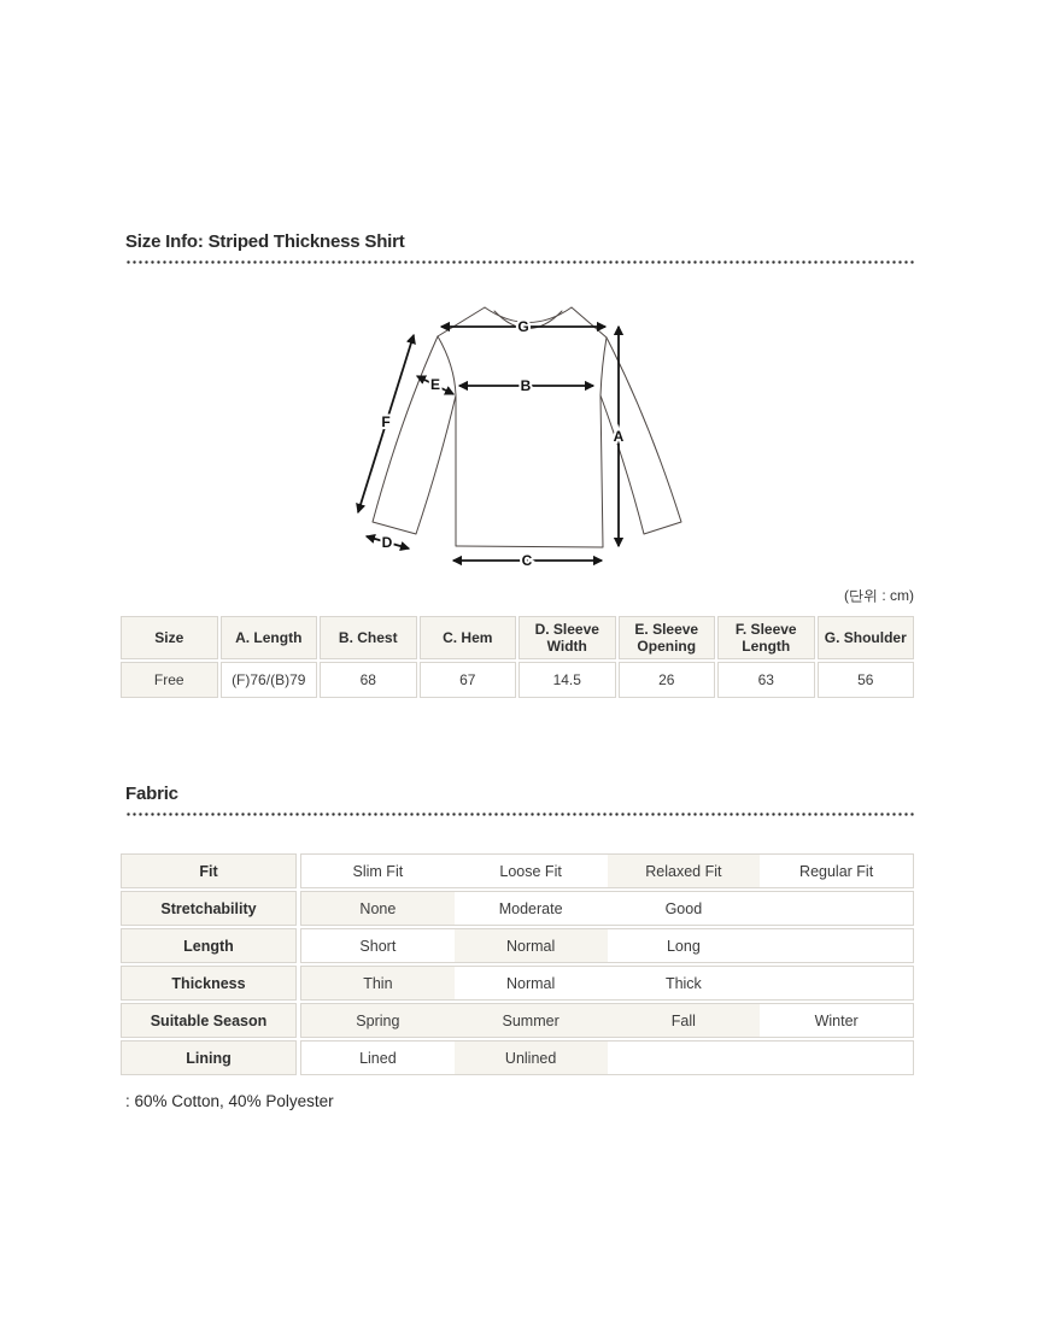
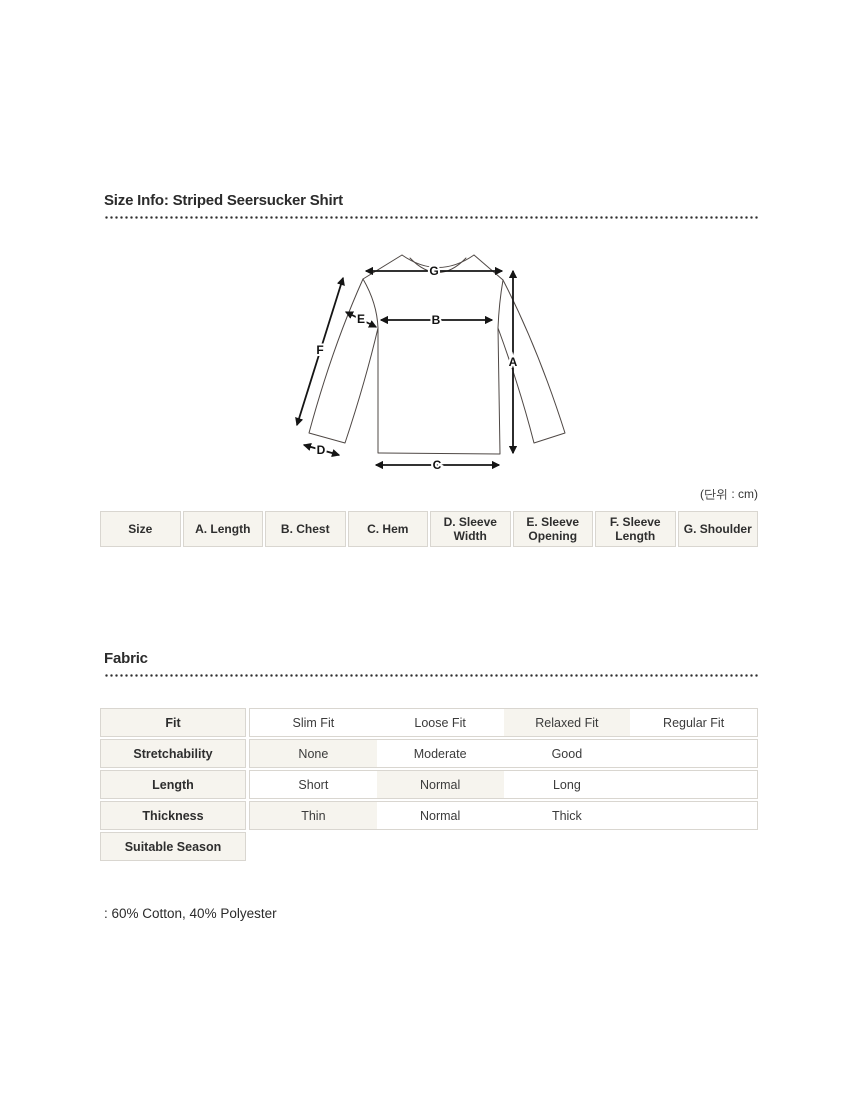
- Size Info: Striped Thickness Shirt
+ Size Info: Striped Seersucker Shirt
  G
  B
  A
  C
  F
  E
  D
  (단위 : cm)
  Size
  A. Length
  B. Chest
  C. Hem
  D. Sleeve
  Width
  E. Sleeve
  Opening
  F. Sleeve
  Length
  G. Shoulder
- Free
- (F)76/(B)79
- 68
- 67
- 14.5
- 26
- 63
- 56
  Fabric
  Fit
  Slim Fit
  Loose Fit
  Relaxed Fit
  Regular Fit
  Stretchability
  None
  Moderate
  Good
  Length
  Short
  Normal
  Long
  Thickness
  Thin
  Normal
  Thick
  Suitable Season
- Spring
- Summer
- Fall
- Winter
- Lining
- Lined
- Unlined
  : 60% Cotton, 40% Polyester
